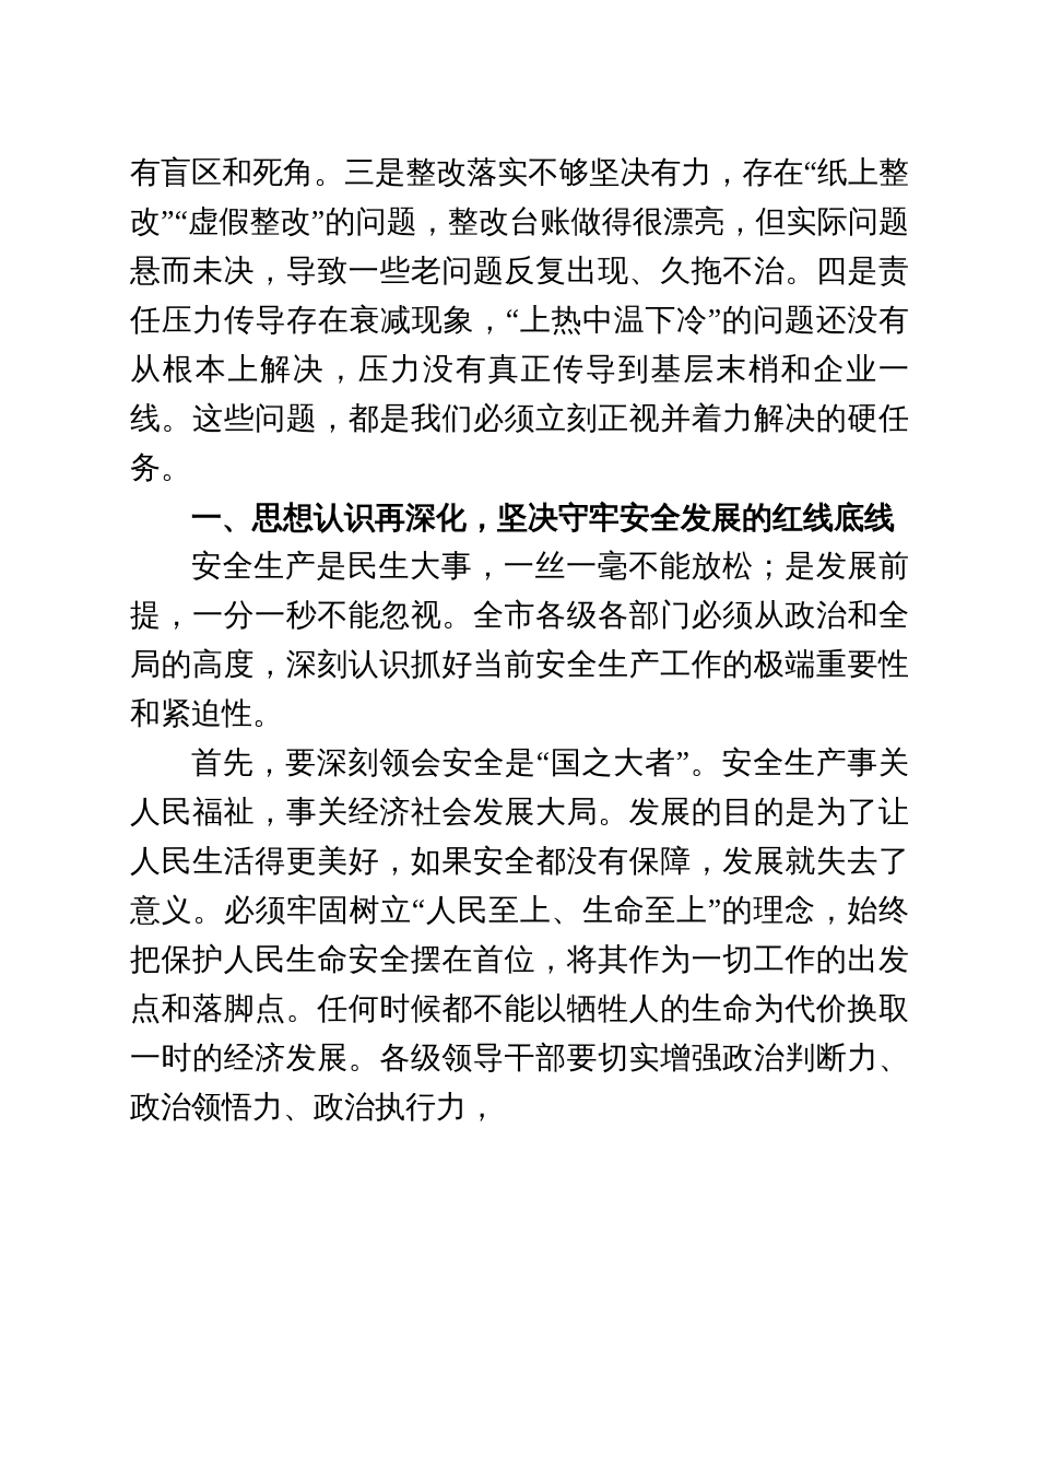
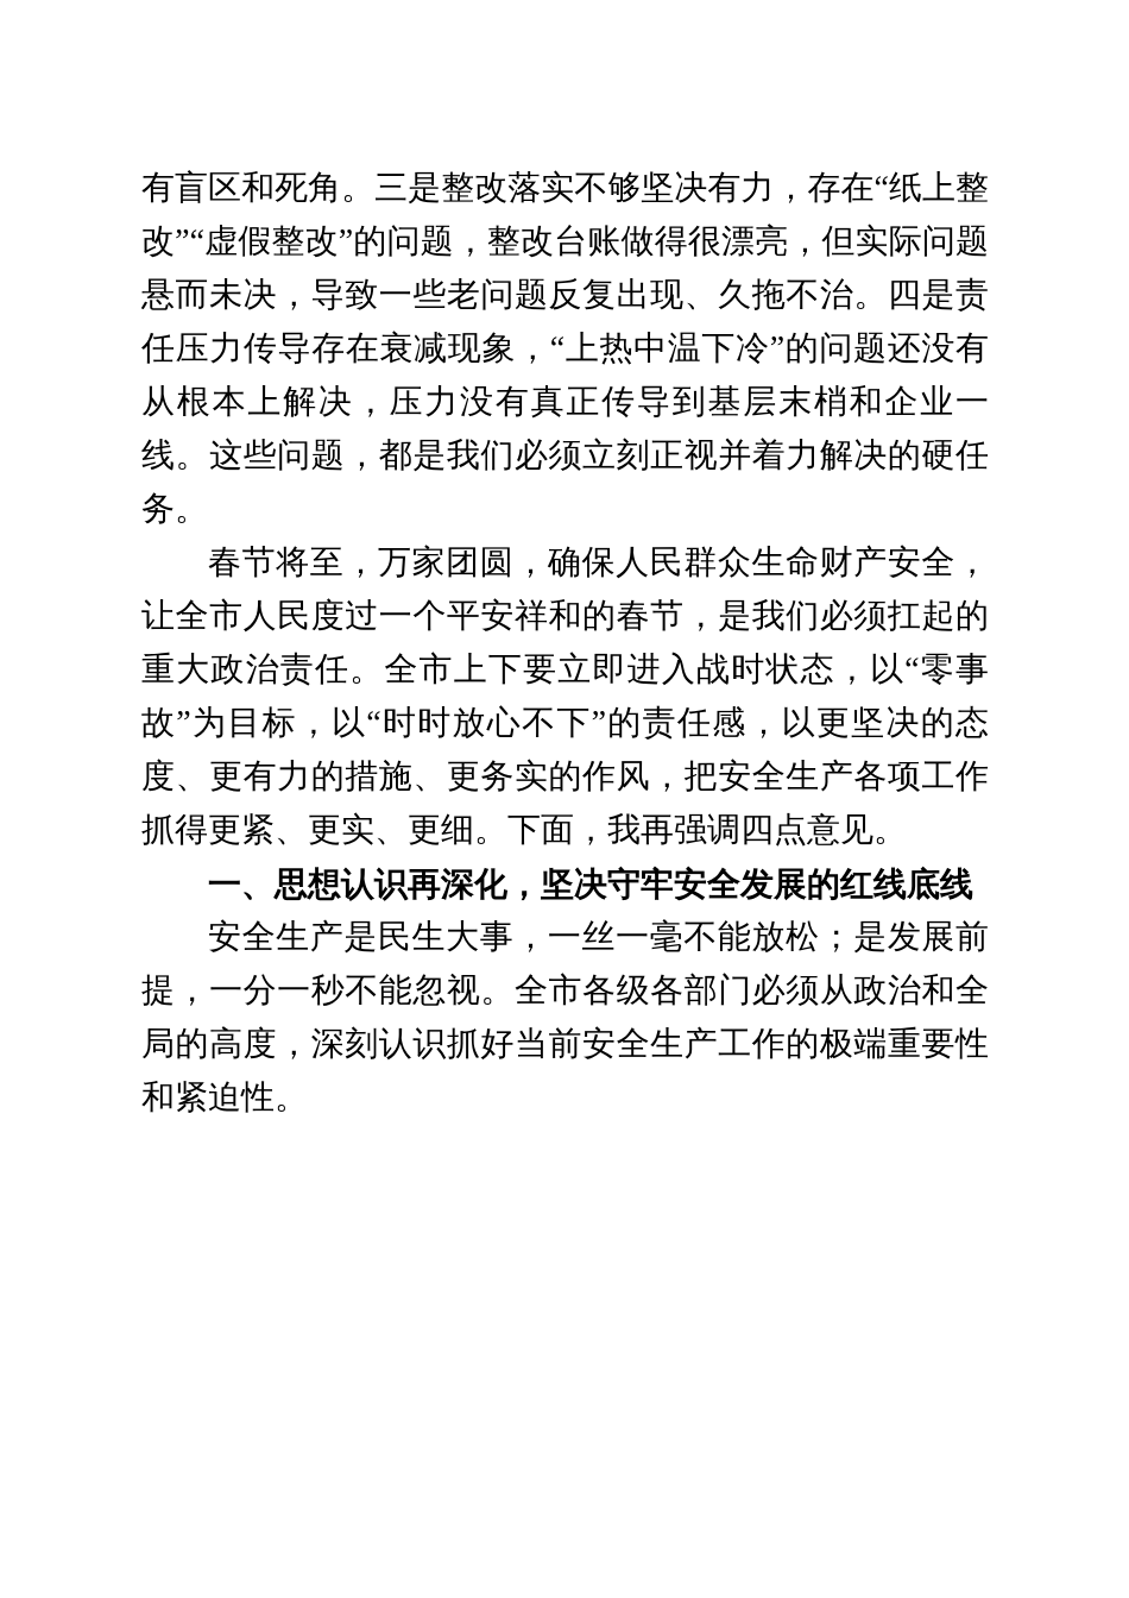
  有盲区和死角。三是整改落实不够坚决有力，存在“纸上整改”“虚假整改”的问题，整改台账做得很漂亮，但实际问题悬而未决，导致一些老问题反复出现、久拖不治。四是责任压力传导存在衰减现象，“上热中温下冷”的问题还没有从根本上解决，压力没有真正传导到基层末梢和企业一线。这些问题，都是我们必须立刻正视并着力解决的硬任务。
+ 春节将至，万家团圆，确保人民群众生命财产安全，让全市人民度过一个平安祥和的春节，是我们必须扛起的重大政治责任。全市上下要立即进入战时状态，以“零事故”为目标，以“时时放心不下”的责任感，以更坚决的态度、更有力的措施、更务实的作风，把安全生产各项工作抓得更紧、更实、更细。下面，我再强调四点意见。
  一、思想认识再深化，坚决守牢安全发展的红线底线
  安全生产是民生大事，一丝一毫不能放松；是发展前提，一分一秒不能忽视。全市各级各部门必须从政治和全局的高度，深刻认识抓好当前安全生产工作的极端重要性和紧迫性。
- 首先，要深刻领会安全是“国之大者”。安全生产事关人民福祉，事关经济社会发展大局。发展的目的是为了让人民生活得更美好，如果安全都没有保障，发展就失去了意义。必须牢固树立“人民至上、生命至上”的理念，始终把保护人民生命安全摆在首位，将其作为一切工作的出发点和落脚点。任何时候都不能以牺牲人的生命为代价换取一时的经济发展。各级领导干部要切实增强政治判断力、政治领悟力、政治执行力，
